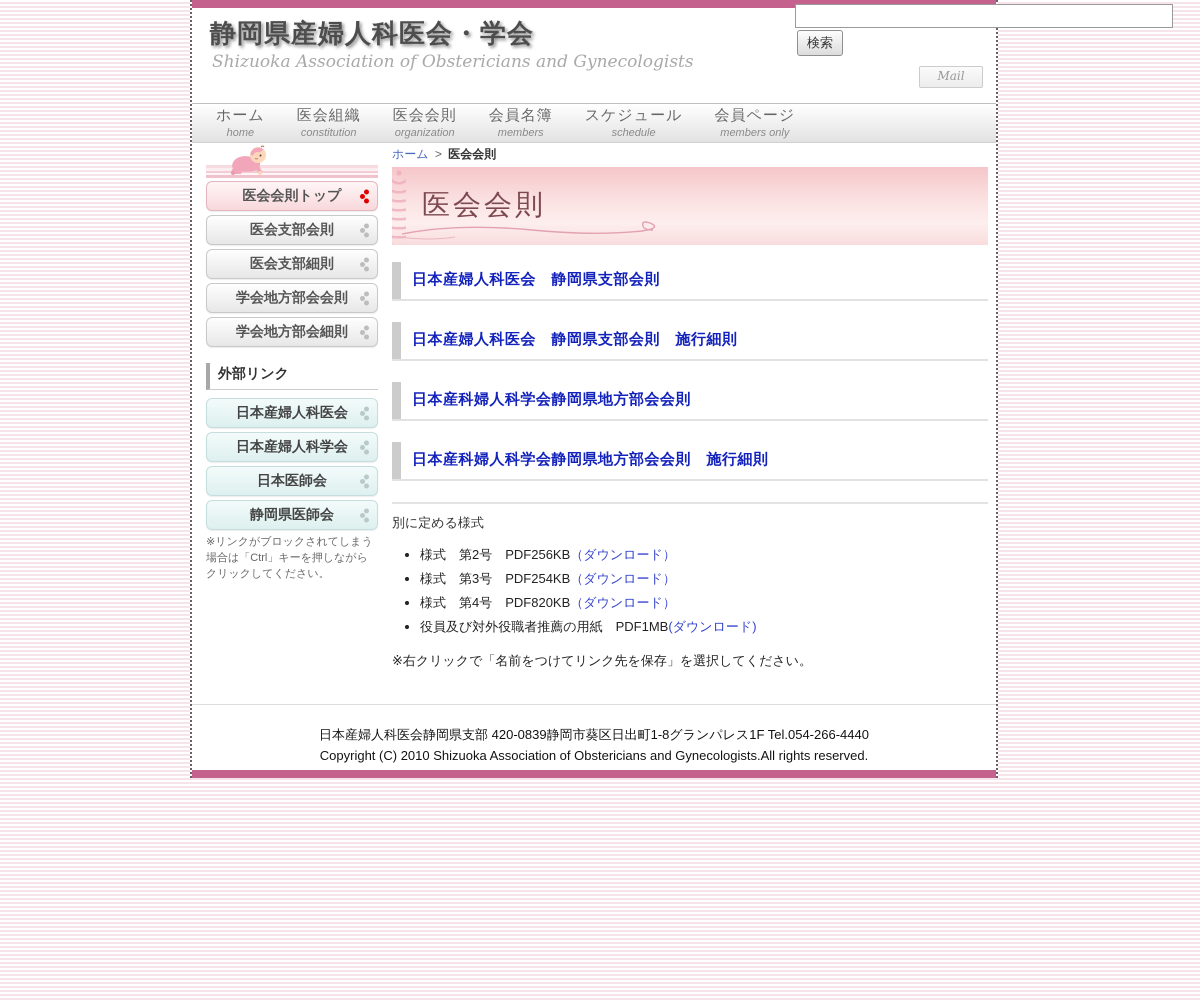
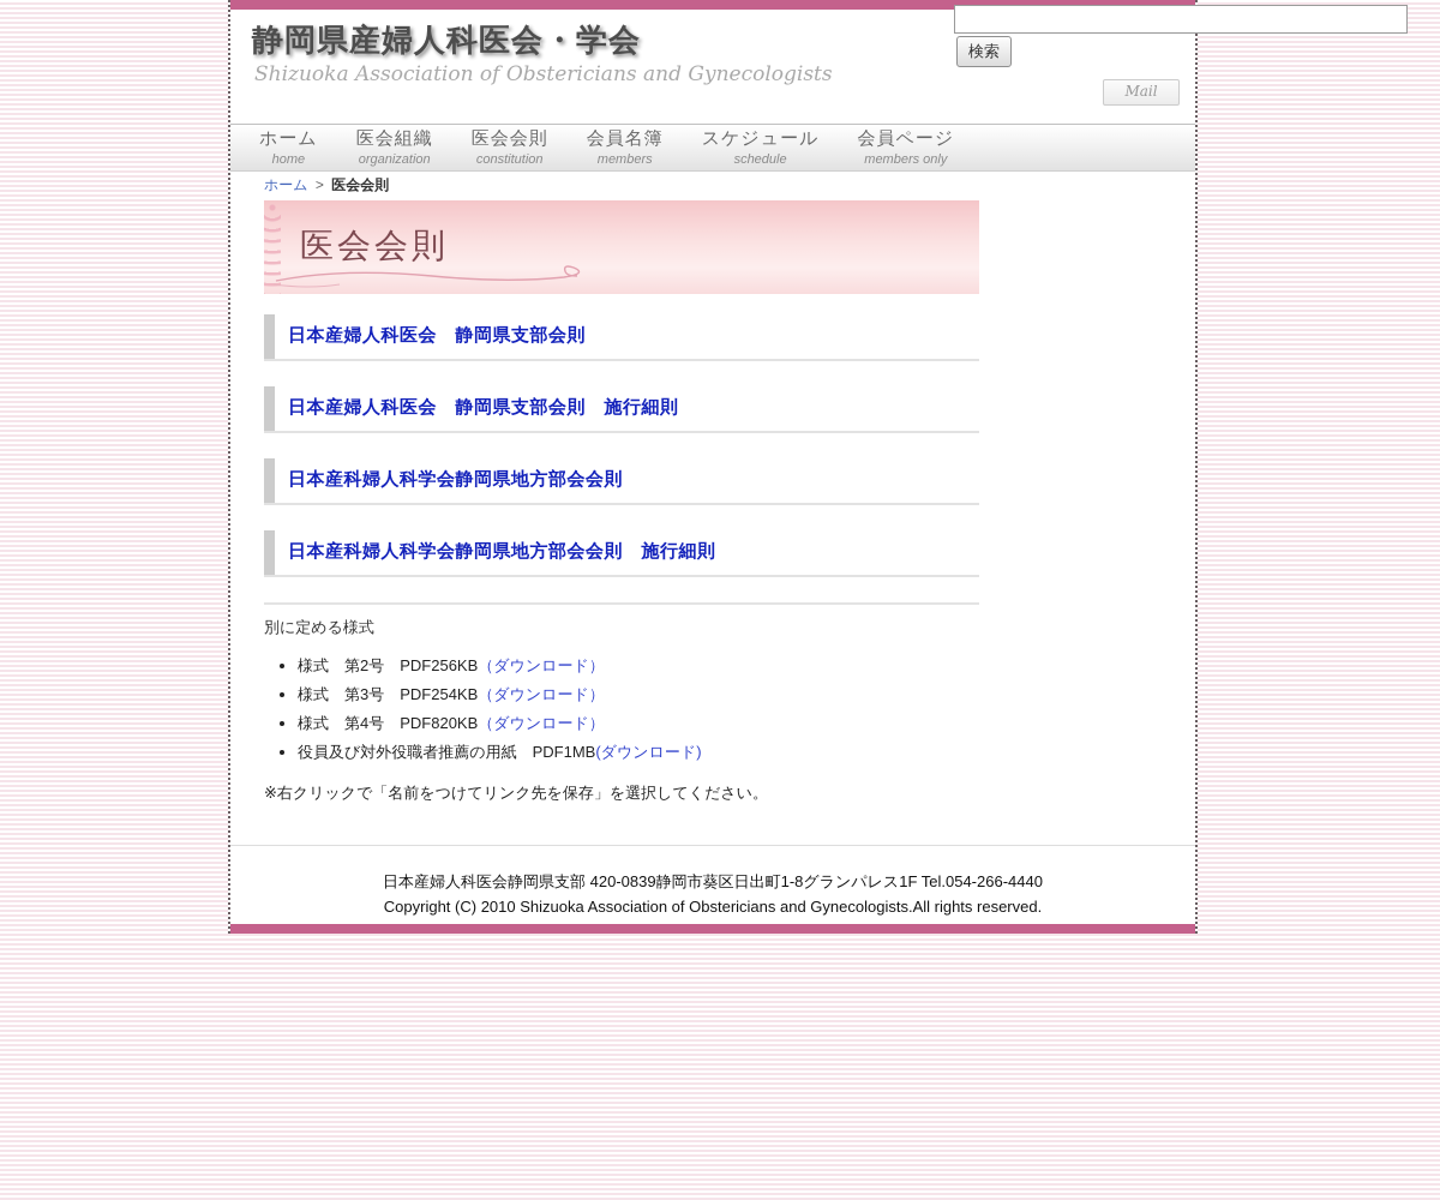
  検索
  Mail
  静岡県産婦人科医会・学会
  Shizuoka Association of Obstericians and Gynecologists
  ホーム
  home
  医会組織
- constitution
+ organization
  医会会則
- organization
+ constitution
  会員名簿
  members
  スケジュール
  schedule
  会員ページ
  members only
- 医会会則トップ
- 医会支部会則
- 医会支部細則
- 学会地方部会会則
- 学会地方部会細則
- 外部リンク
- 日本産婦人科医会
- 日本産婦人科学会
- 日本医師会
- 静岡県医師会
- ※リンクがブロックされてしまう場合は「Ctrl」キーを押しながらクリックしてください。
  ホーム > 医会会則
  医会会則
  日本産婦人科医会 静岡県支部会則
  日本産婦人科医会 静岡県支部会則 施行細則
  日本産科婦人科学会静岡県地方部会会則
  日本産科婦人科学会静岡県地方部会会則 施行細則
  別に定める様式
  様式 第2号 PDF256KB（ダウンロード）
  様式 第3号 PDF254KB（ダウンロード）
  様式 第4号 PDF820KB（ダウンロード）
  役員及び対外役職者推薦の用紙 PDF1MB(ダウンロード)
  ※右クリックで「名前をつけてリンク先を保存」を選択してください。
  日本産婦人科医会静岡県支部 420-0839静岡市葵区日出町1-8グランパレス1F Tel.054-266-4440
  Copyright (C) 2010 Shizuoka Association of Obstericians and Gynecologists.All rights reserved.
